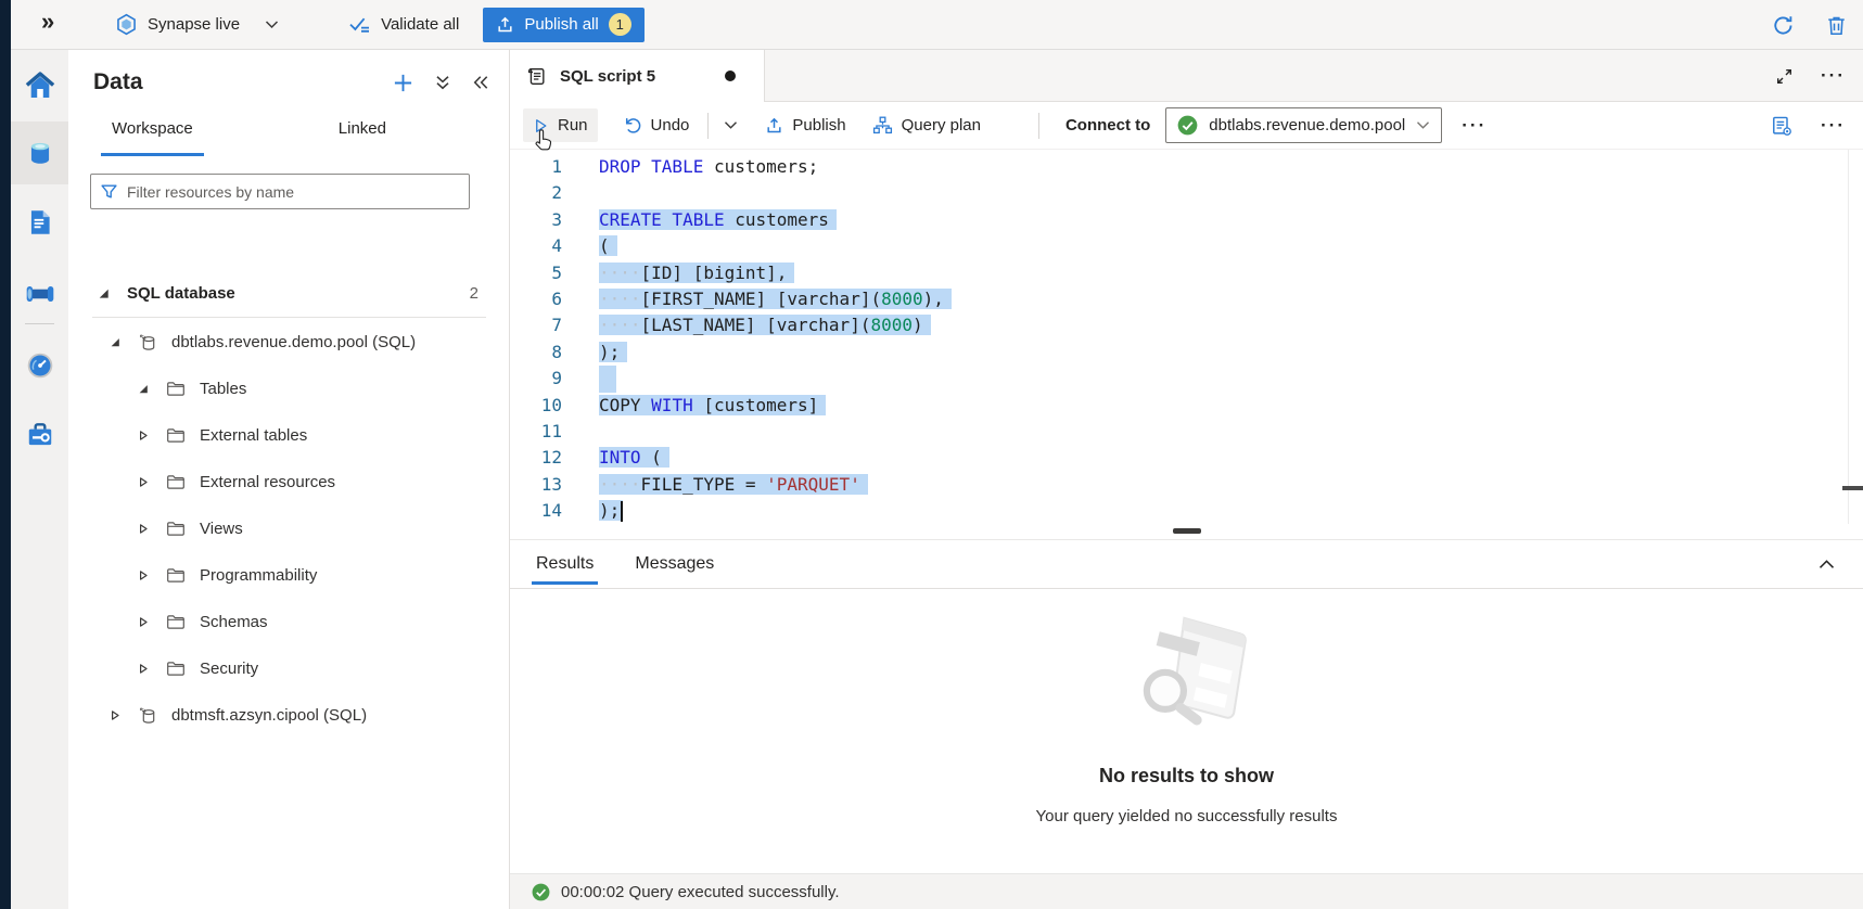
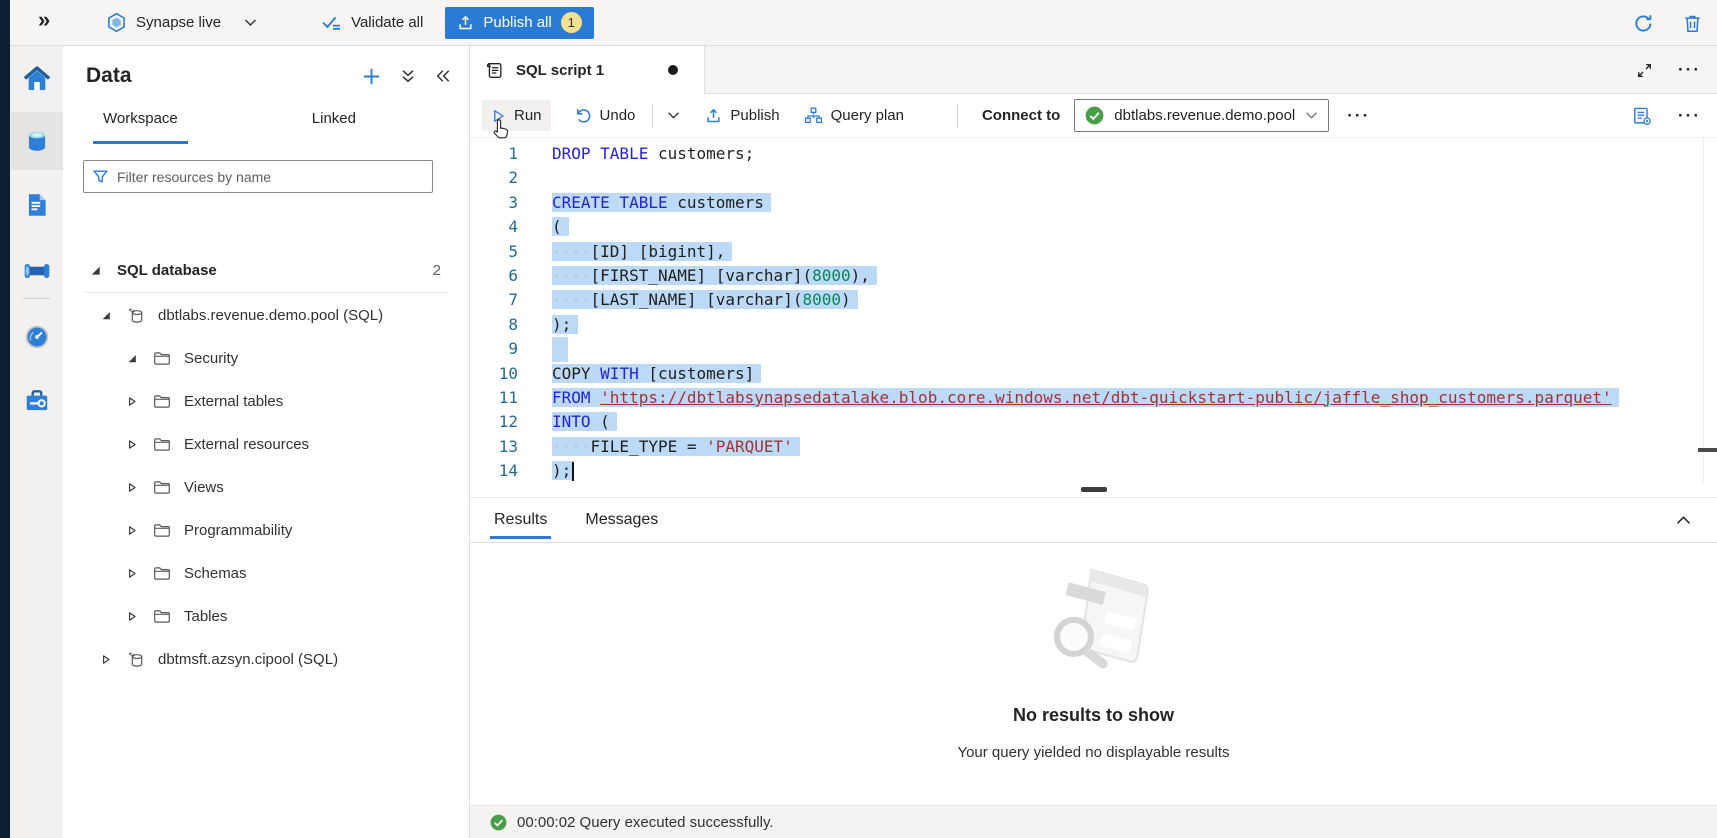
  »
  Synapse live
  Validate all
  Publish all
  1
  Data
  Workspace
  Linked
  Filter resources by name
  SQL database
  2
  dbtlabs.revenue.demo.pool (SQL)
- Tables
+ Security
  External tables
  External resources
  Views
  Programmability
  Schemas
- Security
+ Tables
  dbtmsft.azsyn.cipool (SQL)
- SQL script 5
+ SQL script 1
  ···
  Run
  Undo
  Publish
  Query plan
  Connect to
  dbtlabs.revenue.demo.pool
  ···
  ···
  1
  DROP TABLE customers;
  2
  3
  CREATE TABLE customers
  4
  (
  5
  ····[ID] [bigint],
  6
  ····[FIRST_NAME] [varchar](8000),
  7
  ····[LAST_NAME] [varchar](8000)
  8
  );
  9
  10
  COPY WITH [customers]
  11
+ FROM 'https://dbtlabsynapsedatalake.blob.core.windows.net/dbt-quickstart-public/jaffle_shop_customers.parquet'
  12
  INTO (
  13
  ····FILE_TYPE = 'PARQUET'
  14
  );
  Results
  Messages
  No results to show
- Your query yielded no successfully results
+ Your query yielded no displayable results
  00:00:02 Query executed successfully.
